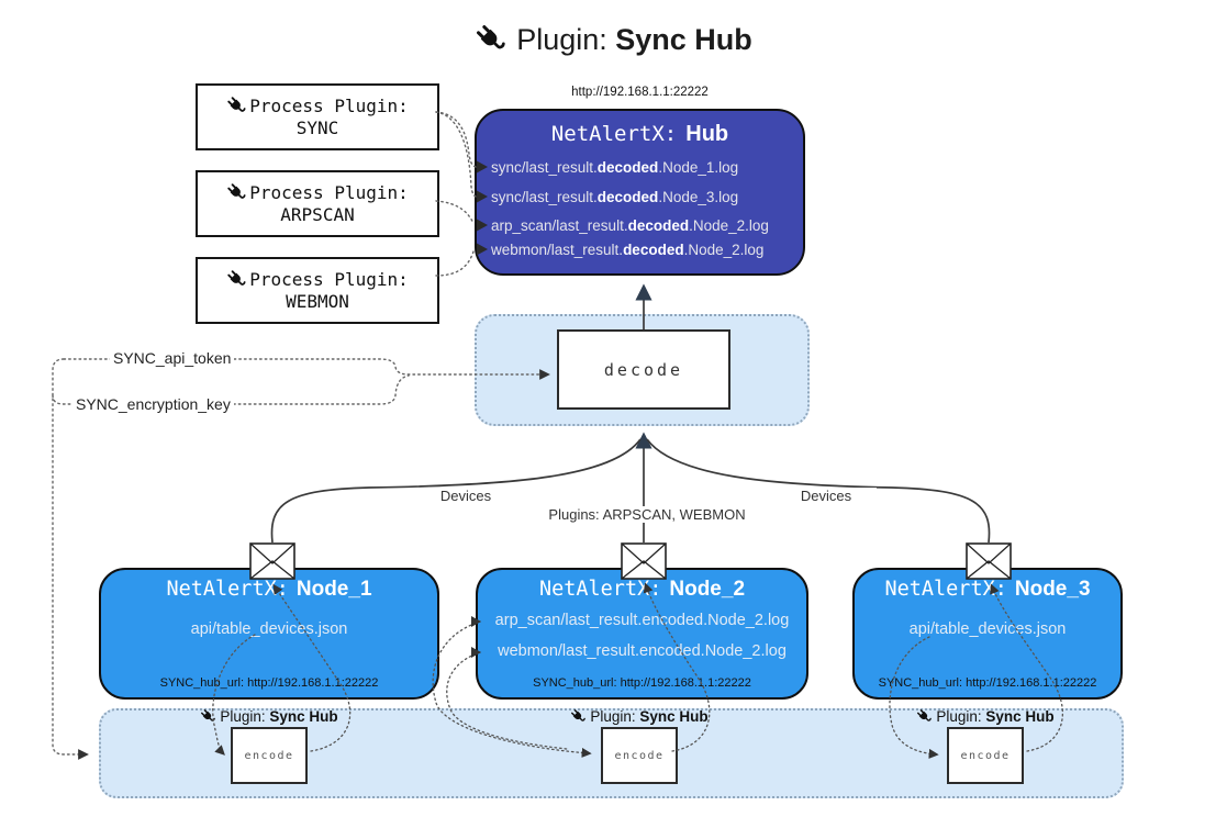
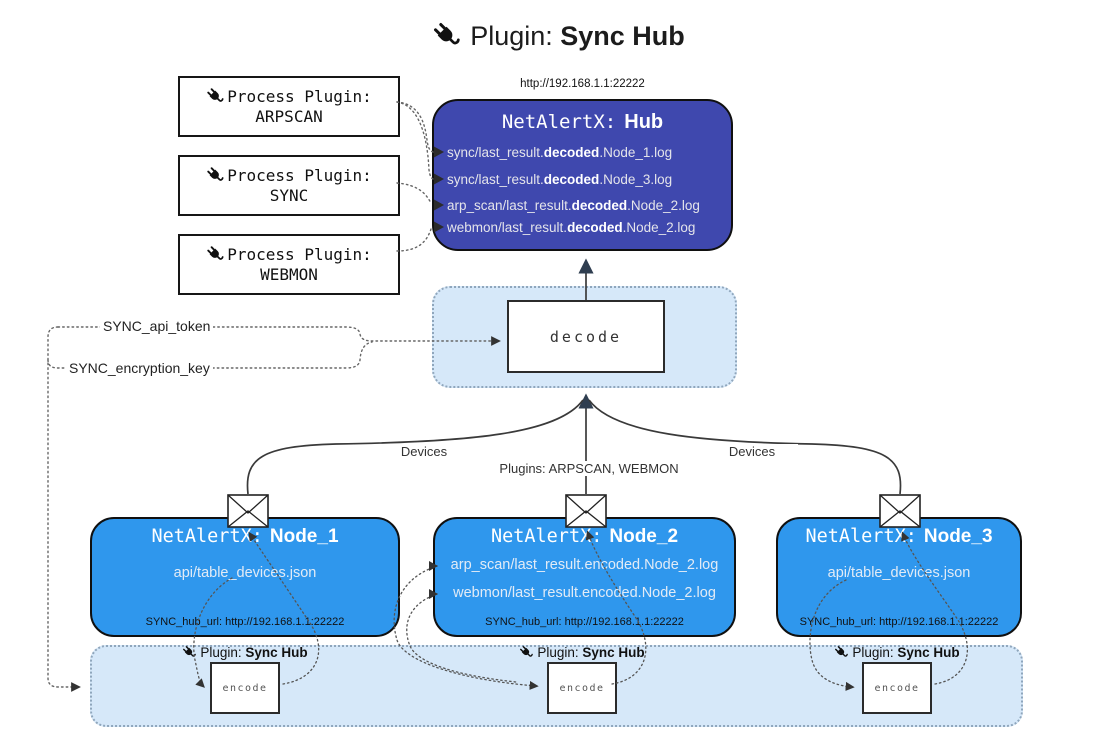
  Plugin: Sync Hub
  Process Plugin:
- SYNC
+ ARPSCAN
  Process Plugin:
- ARPSCAN
+ SYNC
  Process Plugin:
  WEBMON
  http://192.168.1.1:22222
  NetAlertX: Hub
  sync/last_result.decoded.Node_1.log
  sync/last_result.decoded.Node_3.log
  arp_scan/last_result.decoded.Node_2.log
  webmon/last_result.decoded.Node_2.log
  decode
  SYNC_api_token
  SYNC_encryption_key
  Devices
  Devices
  Plugins: ARPSCAN, WEBMON
  NetAlertX: Node_1
  api/table_devices.json
  SYNC_hub_url: http://192.168.1.1:22222
  NetAlertX: Node_2
  arp_scan/last_result.encoded.Node_2.log
  webmon/last_result.encoded.Node_2.log
  SYNC_hub_url: http://192.168..1:22222
  NetAlertX: Node_3
  api/table_devices.json
  SYNC_hub_url: http://192.168.1.1:22222
  Plugin: Sync Hub
  Plugin: Sync Hub
  Plugin: Sync Hub
  encode
  encode
  encode
